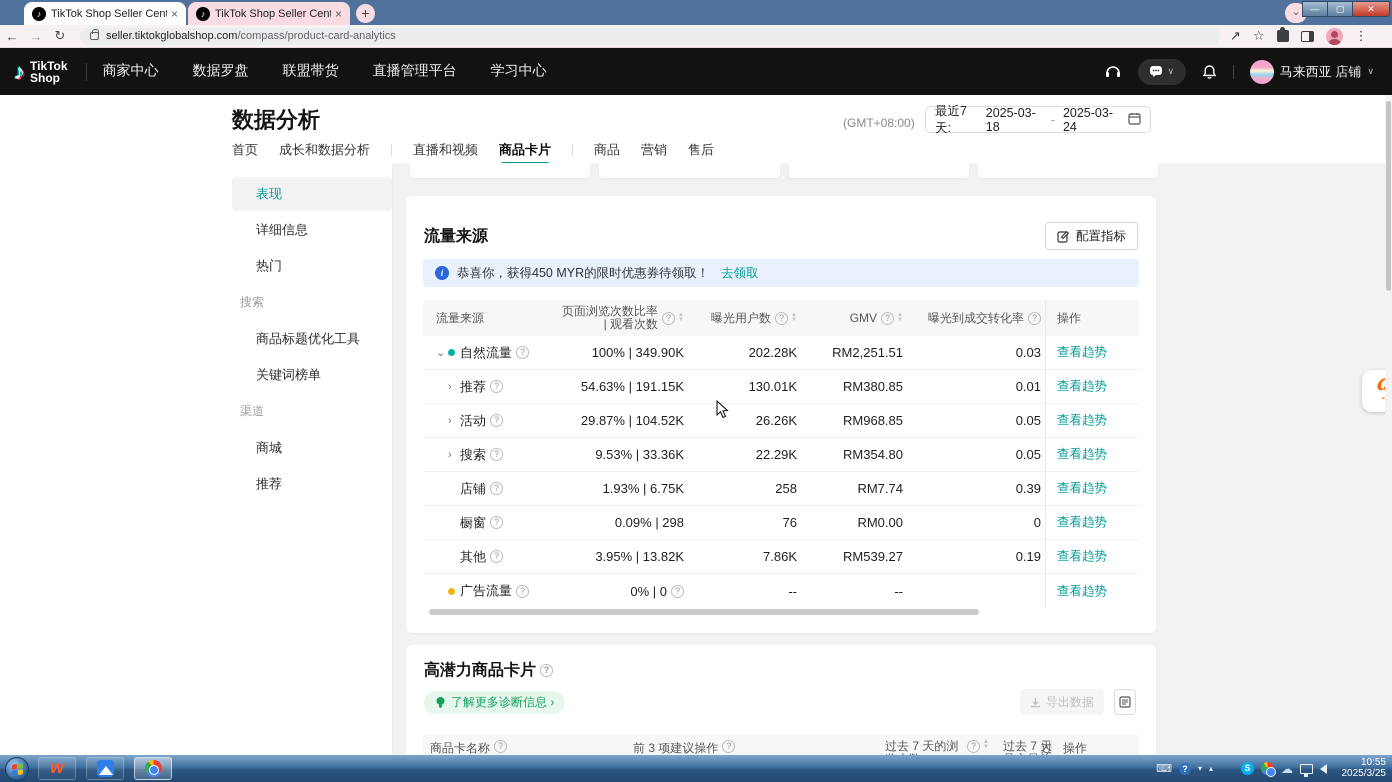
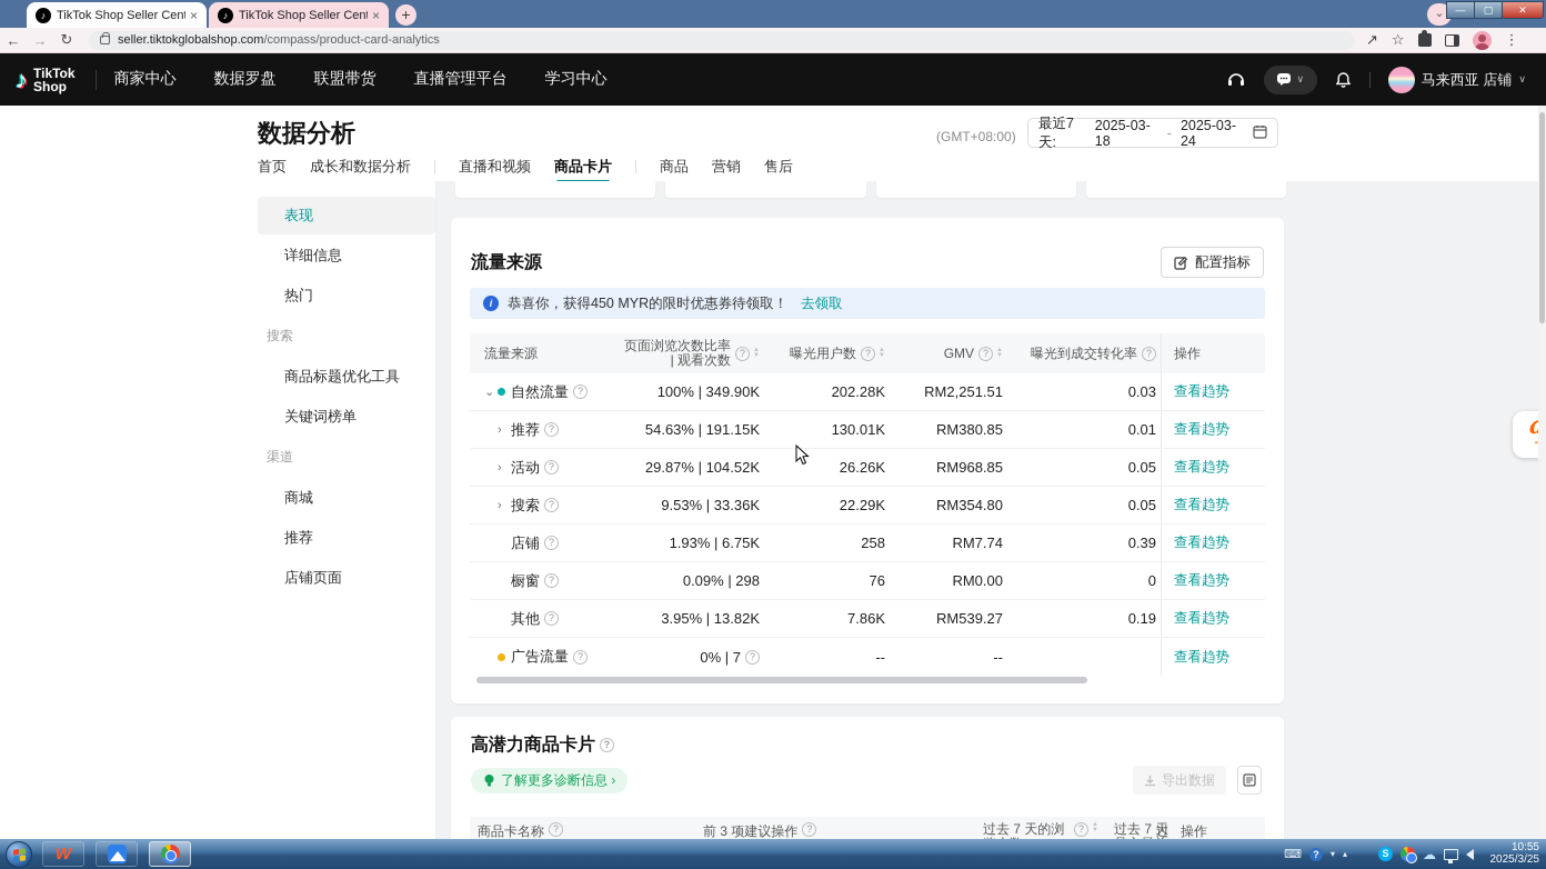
  ♪
  TikTok Shop Seller Cen
  ×
  ♪
  TikTok Shop Seller Cen
  ×
  +
  ⌄
  —
  ▢
  ✕
  ←
  →
  ↻
  seller.tiktokglobalshop.com
  /compass/product-card-analytics
  ↗
  ☆
  ⋮
  ♪
  TikTok
  Shop
  商家中心
  数据罗盘
  联盟带货
  直播管理平台
  学习中心
  ∨
  马来西亚 店铺
  ∨
  数据分析
  (GMT+08:00)
  最近7天:
  2025-03-18
  -
  2025-03-24
  首页
  成长和数据分析
  直播和视频
  商品卡片
  商品
  营销
  售后
  表现
  详细信息
  热门
  搜索
  商品标题优化工具
  关键词榜单
  渠道
  商城
  推荐
+ 店铺页面
  流量来源
  配置指标
  i
  恭喜你，获得450 MYR的限时优惠券待领取！
  去领取
  流量来源
  页面浏览次数比率 | 观看次数
  曝光用户数
  GMV
  曝光到成交转化率
  操作
  ⌄
  自然流量
  100% | 349.90K
  202.28K
  RM2,251.51
  0.03
  查看趋势
  ›
  推荐
  54.63% | 191.15K
  130.01K
  RM380.85
  0.01
  查看趋势
  ›
  活动
  29.87% | 104.52K
  26.26K
  RM968.85
  0.05
  查看趋势
  ›
  搜索
  9.53% | 33.36K
  22.29K
  RM354.80
  0.05
  查看趋势
  店铺
  1.93% | 6.75K
  258
  RM7.74
  0.39
  查看趋势
  橱窗
  0.09% | 298
  76
  RM0.00
  0
  查看趋势
  其他
  3.95% | 13.82K
  7.86K
  RM539.27
  0.19
  查看趋势
  广告流量
- 0% | 0
+ 0% | 7
  --
  --
  查看趋势
  高潜力商品卡片
  了解更多诊断信息 ›
  导出数据
  商品卡名称
  前 3 项建议操作
  过
  操作
  a
  W
  ⌨
  ?
  ▾
  ▴
  S
  ☁
  10:55
  2025/3/25
